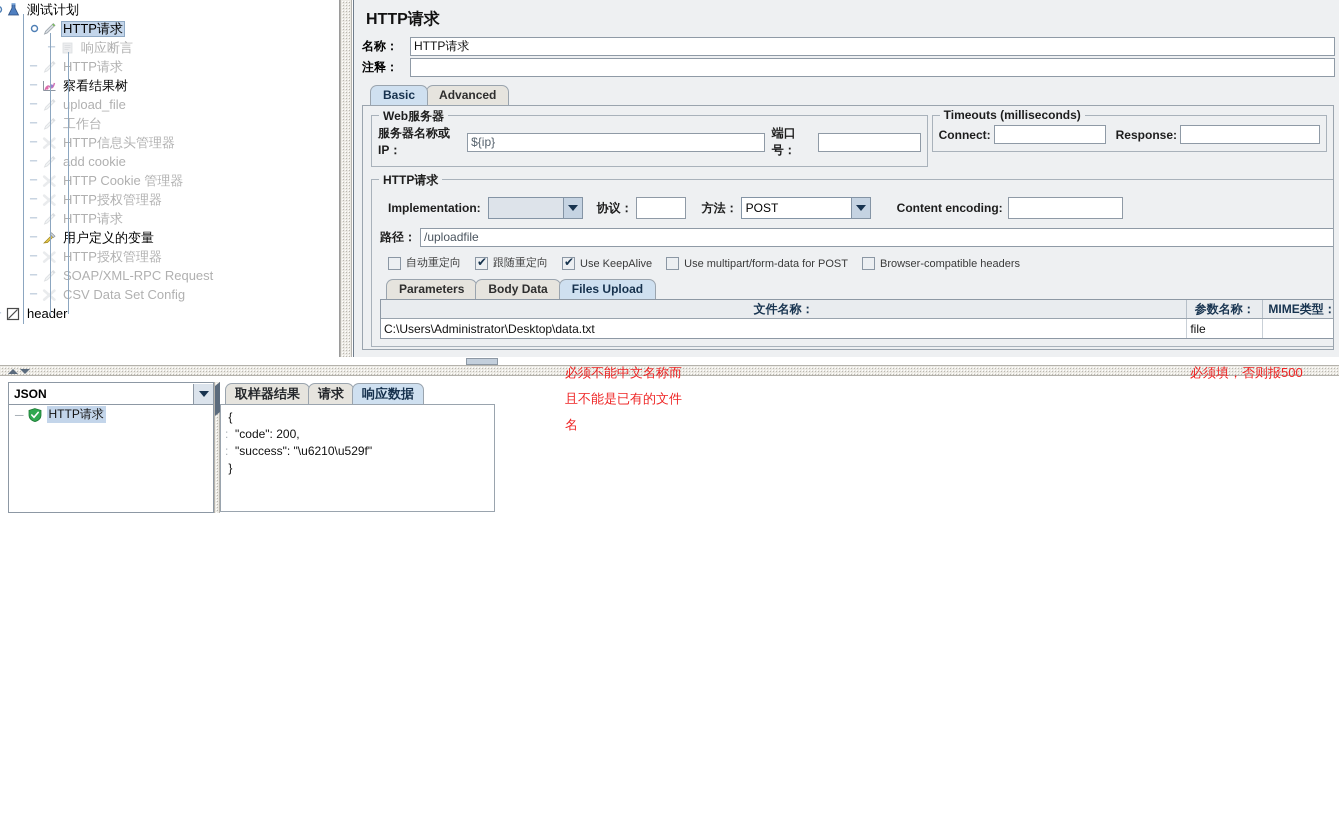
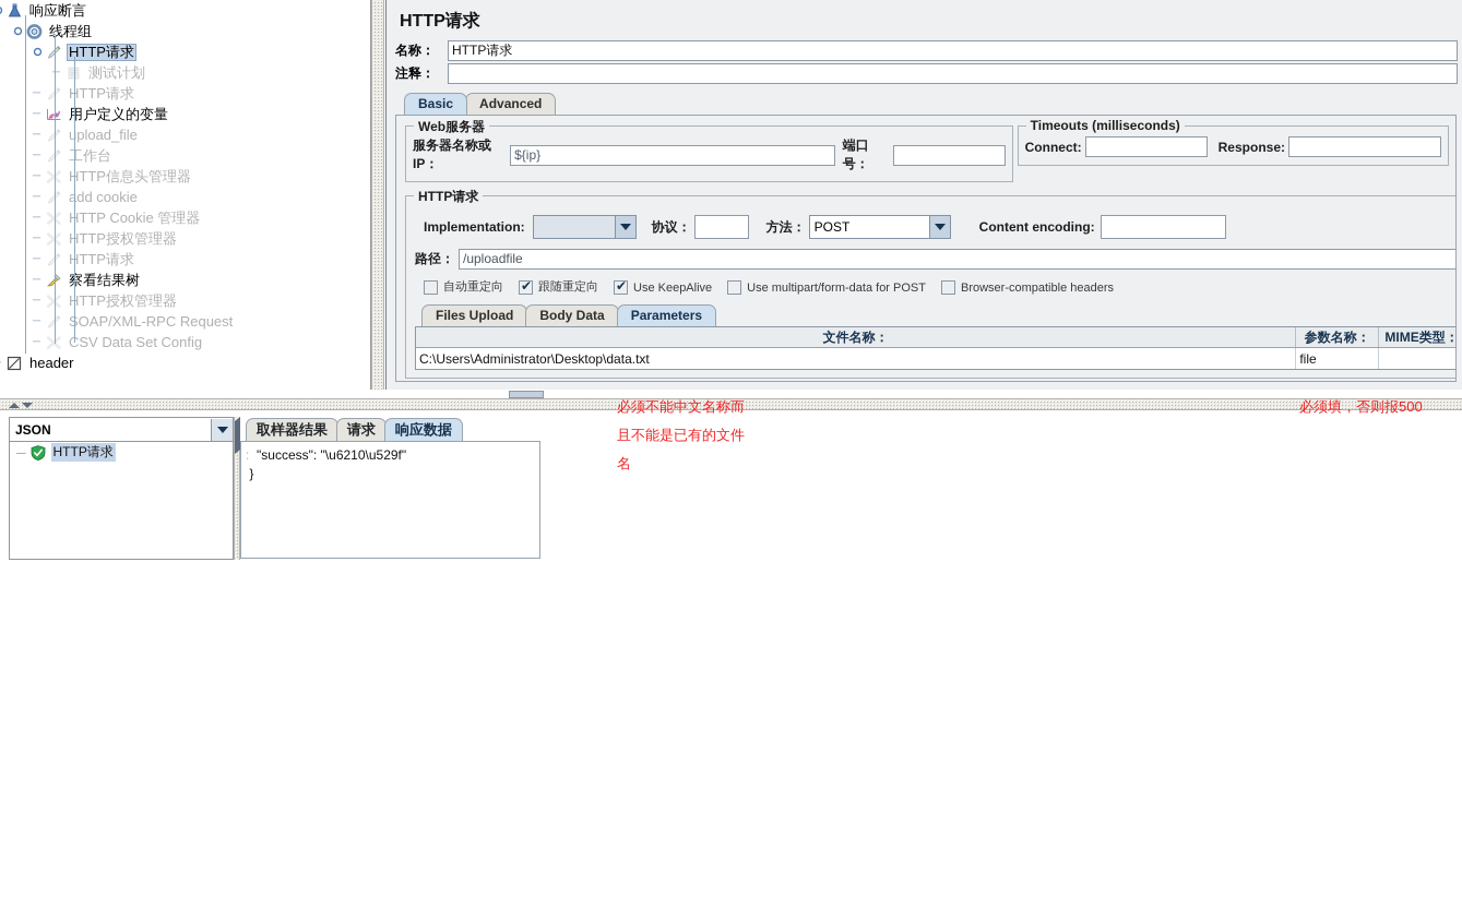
- 测试计划
+ 响应断言
+ 线程组
  HTTP请求
  ─
- 响应断言
+ 测试计划
  ─
  TTP请求
  ─
- 察看结果树
+ 用户定义的变量
  ─
  upload_file
  ─
  工作台
  ─
  TTP信息头管理器
  ─
  add cookie
  ─
  TTP Cookie 管理器
  ─
  TTP授权管理器
  ─
  TTP请求
  ─
- 用户定义的变量
+ 察看结果树
  ─
  TTP授权管理器
  ─
  OAP/XML-RPC Request
  ─
  SV Data Set Config
  header
  HTTP请求
  名称：
  HTTP请求
  注释：
  Basic
  Advanced
  Web服务器
  服务器名称或IP：
  ${ip}
  端口号：
  Timeouts (milliseconds)
  Connect:
  Response:
  HTTP请求
  Implementation:
  协议：
  方法：
  POST
  Content encoding:
  路径：
  /uploadfile
  自动重定向
  跟随重定向
  Use KeepAlive
  Use multipart/form-data for POST
  Browser-compatible headers
- Parameters
+ Files Upload
  Body Data
- Files Upload
+ Parameters
  文件名称：
  参数名称：
  MIME类型：
  C:\Users\Administrator\Desktop\data.txt
  file
  JSON
  ─
  HTTP请求
  取样器结果
  请求
  响应数据
- {
- : "code": 200,
  : "success": "\u6210\u529f"
  }
  必须不能中文名称而
  且不能是已有的文件
  名
  必须填，否则报500
